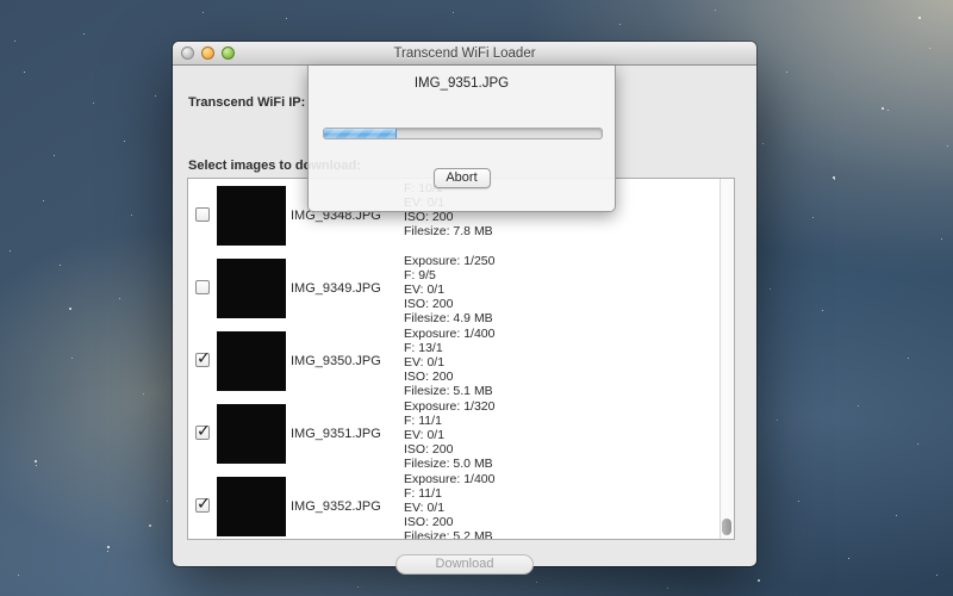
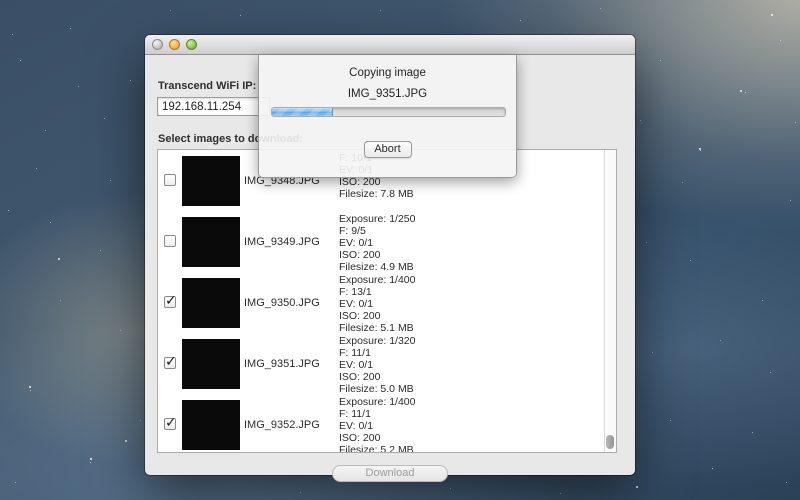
- Transcend WiFi Loader
  Transcend WiFi IP:
+ 192.168.11.254
  IMG_9348.JPG
  ISO: 200
  Filesize: 7.8 MB
  IMG_9349.JPG
  Exposure: 1/250
  F: 9/5
  EV: 0/1
  ISO: 200
  Filesize: 4.9 MB
  ✓
  IMG_9350.JPG
  Exposure: 1/400
  F: 13/1
  EV: 0/1
  ISO: 200
  Filesize: 5.1 MB
  ✓
  IMG_9351.JPG
  Exposure: 1/320
  F: 11/1
  EV: 0/1
  ISO: 200
  Filesize: 5.0 MB
  ✓
  IMG_9352.JPG
  Exposure: 1/400
  F: 11/1
  EV: 0/1
  ISO: 200
  Filesize: 5.2 MB
  Download
+ Copying image
  IMG_9351.JPG
  Abort
